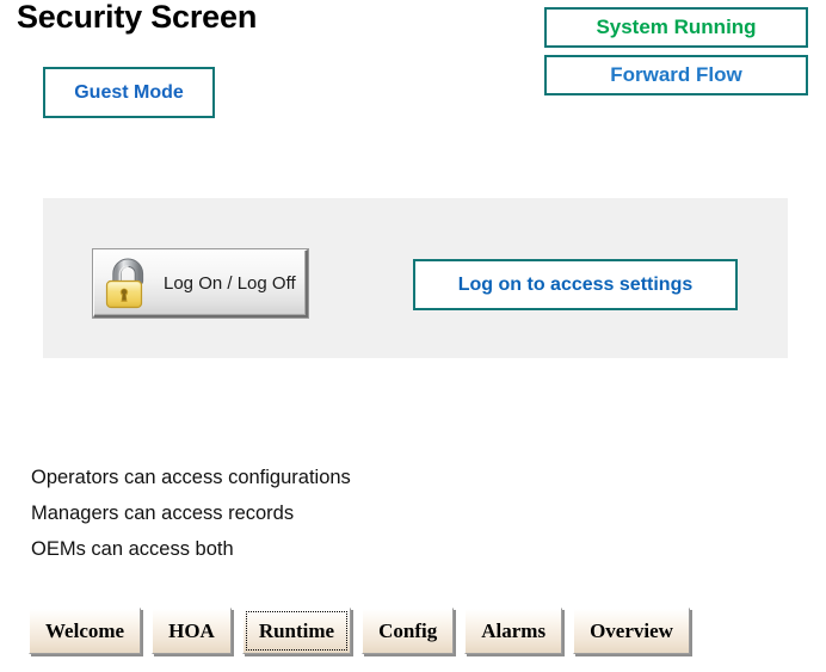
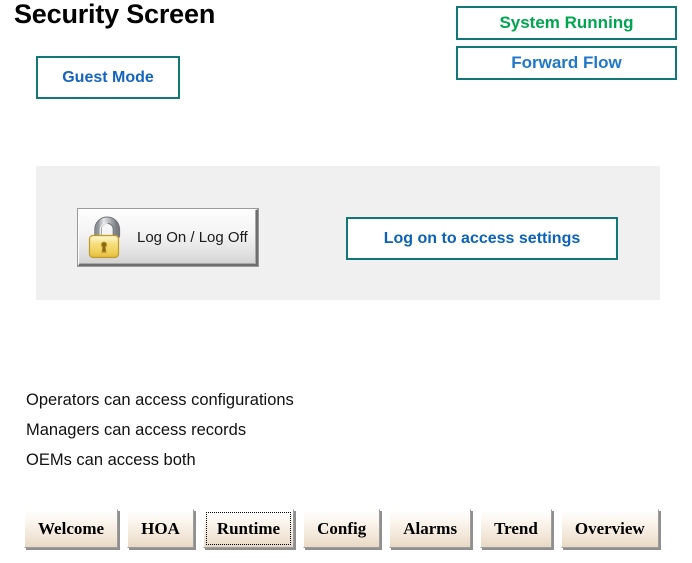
  Security Screen
  Guest Mode
  System Running
  Forward Flow
  Log On / Log Off
  Log on to access settings
  Operators can access configurations
  Managers can access records
  OEMs can access both
  Welcome
  HOA
  Runtime
  Config
  Alarms
+ Trend
  Overview
